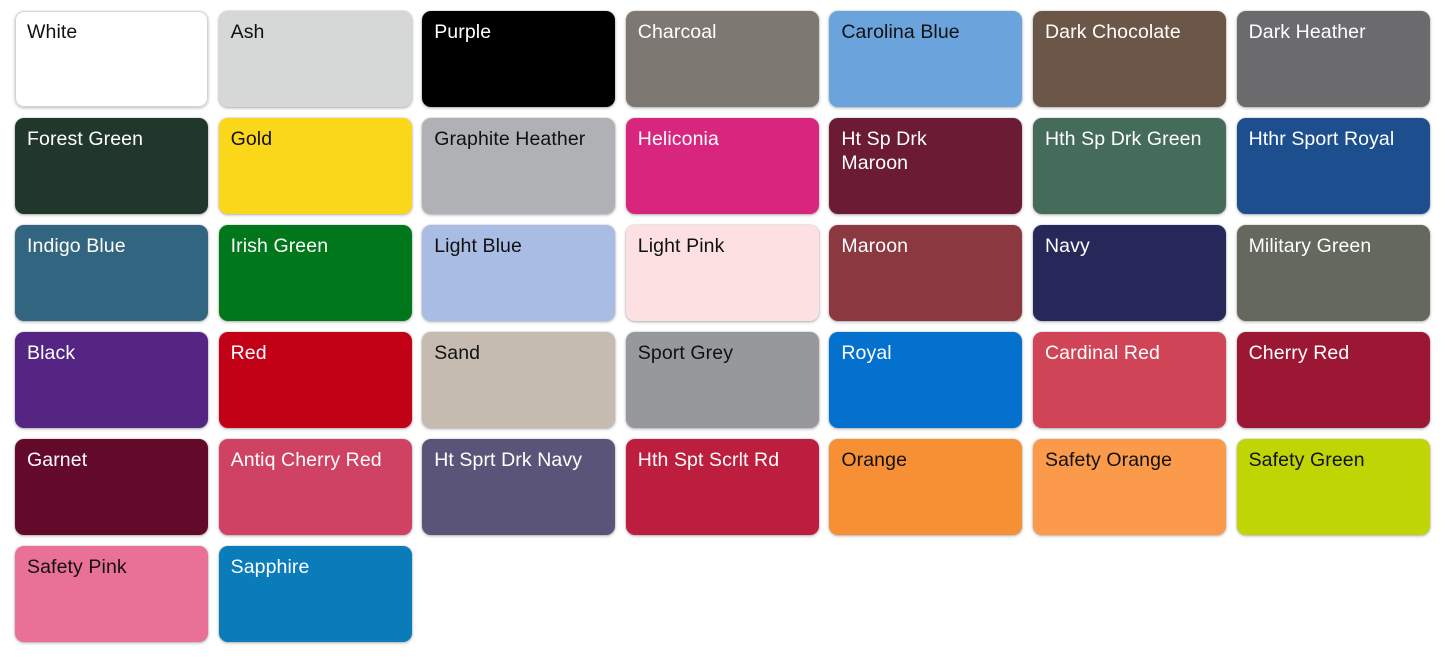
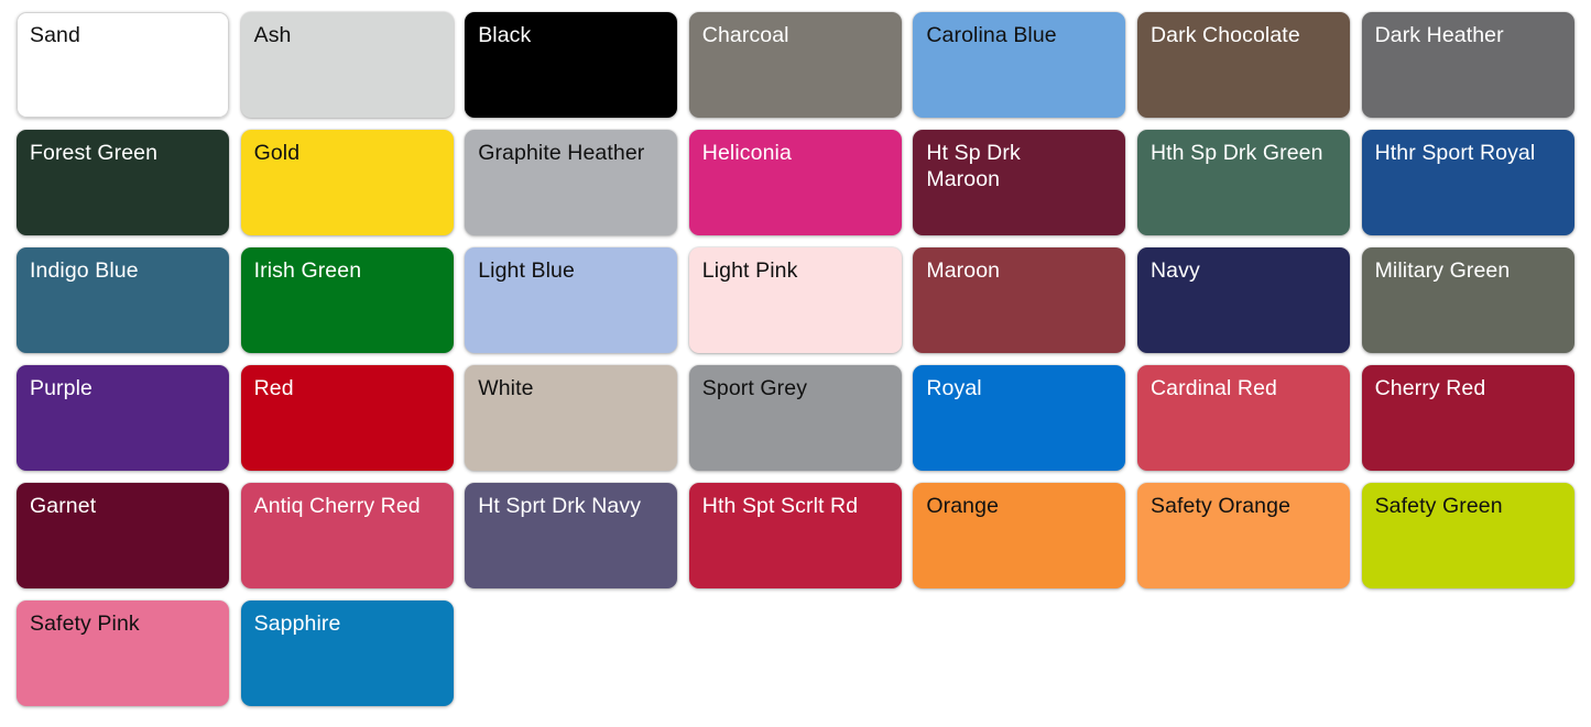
- White
+ Sand
  Ash
- Purple
+ Black
  Charcoal
  Carolina Blue
  Dark Chocolate
  Dark Heather
  Forest Green
  Gold
  Graphite Heather
  Heliconia
  Ht Sp Drk
  Maroon
  Hth Sp Drk Green
  Hthr Sport Royal
  Indigo Blue
  Irish Green
  Light Blue
  Light Pink
  Maroon
  Navy
  Military Green
- Black
+ Purple
  Red
- Sand
+ White
  Sport Grey
  Royal
  Cardinal Red
  Cherry Red
  Garnet
  Antiq Cherry Red
  Ht Sprt Drk Navy
  Hth Spt Scrlt Rd
  Orange
  Safety Orange
  Safety Green
  Safety Pink
  Sapphire
